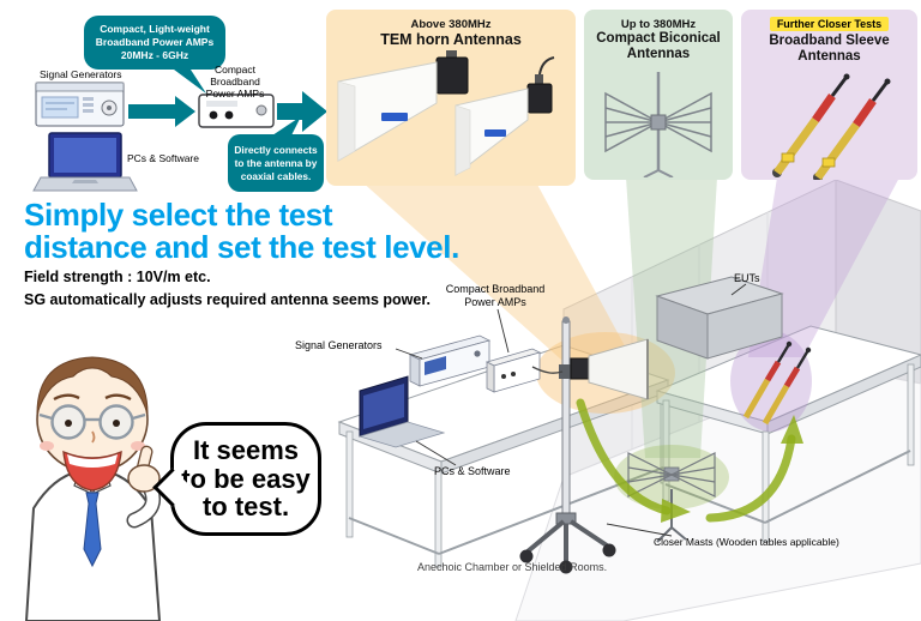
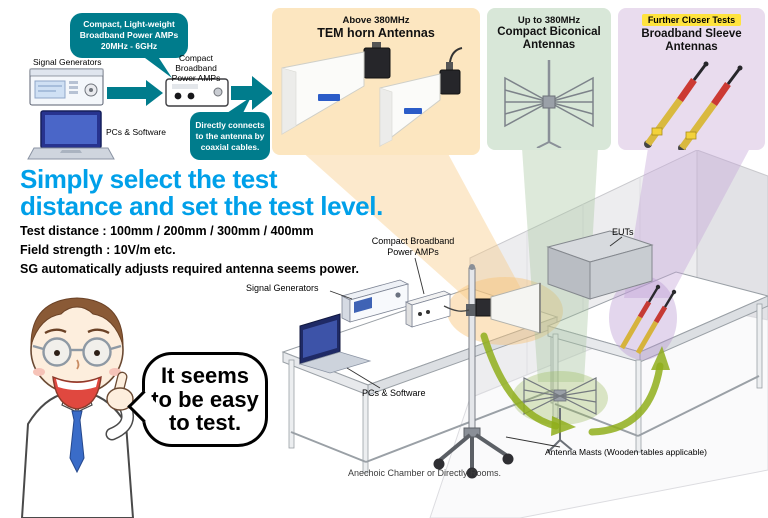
  Compact, Light-weight
  Broadband Power AMPs
  20MHz - 6GHz
  Directly connects
  to the antenna by
  coaxial cables.
  Signal Generators
  Compact Broadband
  Power AMPs
  PCs & Software
  Above 380MHz
  TEM horn Antennas
  Up to 380MHz
  Compact Biconical
  Antennas
  Further Closer Tests
  Broadband Sleeve
  Antennas
  Simply select the test
  distance and set the test level.
+ Test distance : 100mm / 200mm / 300mm / 400mm
  Field strength : 10V/m etc.
  SG automatically adjusts required antenna seems power.
  Compact Broadband
  Power AMPs
  Signal Generators
  PCs & Software
  EUTs
- Closer Masts (Wooden tables applicable)
+ Antenna Masts (Wooden tables applicable)
- Anechoic Chamber or Shielded Rooms.
+ Anechoic Chamber or Directly Rooms.
  It seems
  to be easy
  to test.
